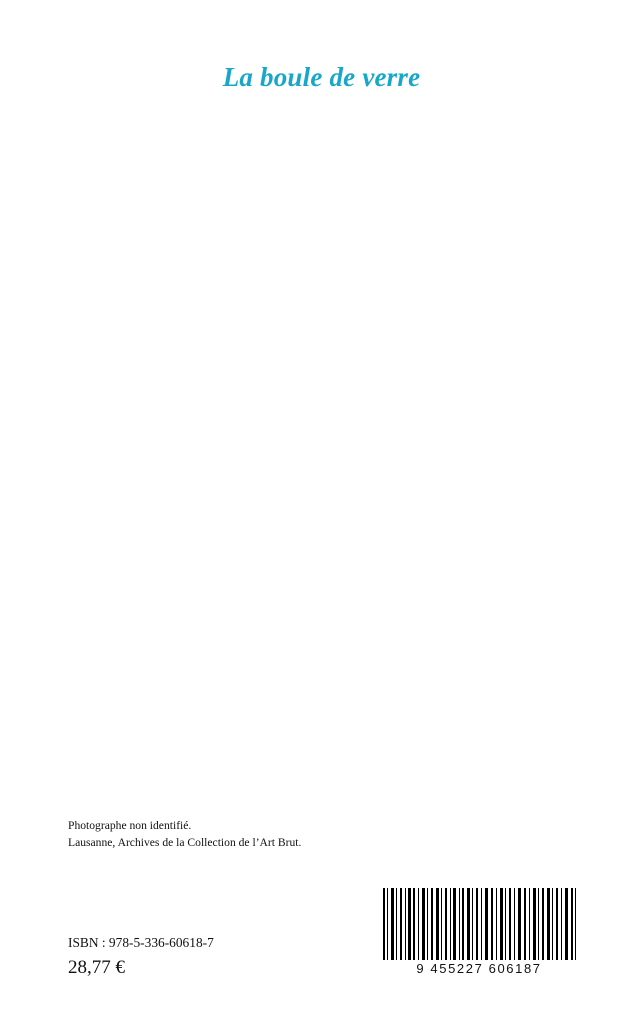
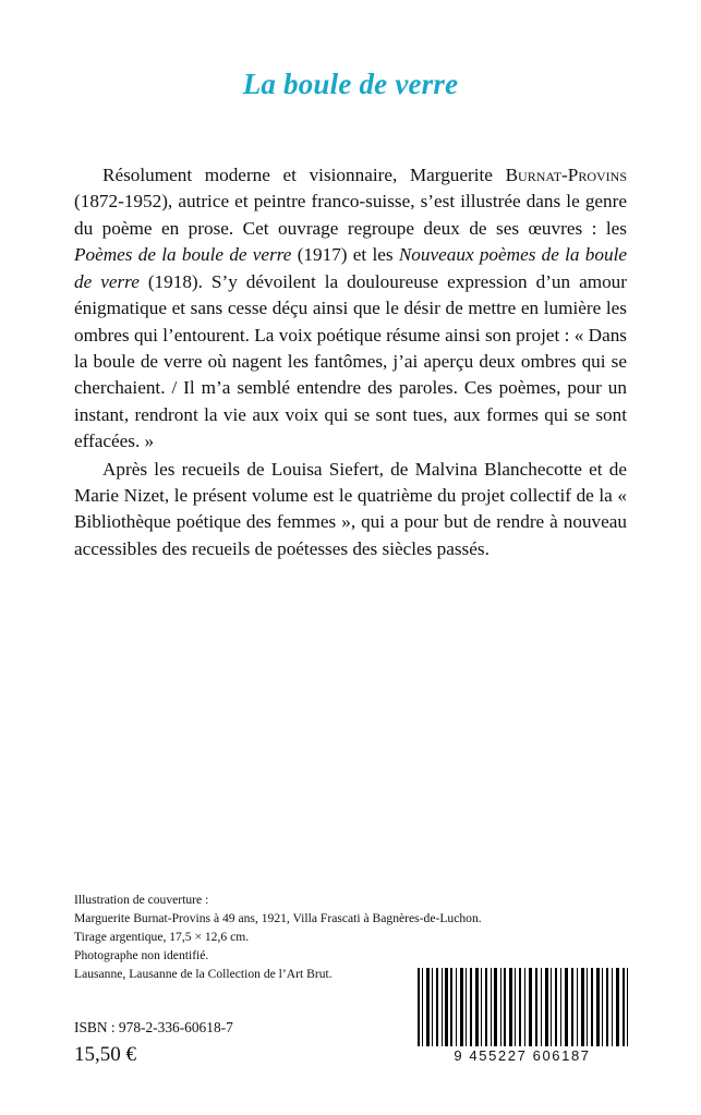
  La boule de verre
+ Résolument moderne et visionnaire, Marguerite Burnat-Provins (1872-1952), autrice et peintre franco-suisse, s’est illustrée dans le genre du poème en prose. Cet ouvrage regroupe deux de ses œuvres : les Poèmes de la boule de verre (1917) et les Nouveaux poèmes de la boule de verre (1918). S’y dévoilent la douloureuse expression d’un amour énigmatique et sans cesse déçu ainsi que le désir de mettre en lumière les ombres qui l’entourent. La voix poétique résume ainsi son projet : « Dans la boule de verre où nagent les fantômes, j’ai aperçu deux ombres qui se cherchaient. / Il m’a semblé entendre des paroles. Ces poèmes, pour un instant, rendront la vie aux voix qui se sont tues, aux formes qui se sont effacées. »
+ Après les recueils de Louisa Siefert, de Malvina Blanchecotte et de Marie Nizet, le présent volume est le quatrième du projet collectif de la « Bibliothèque poétique des femmes », qui a pour but de rendre à nouveau accessibles des recueils de poétesses des siècles passés.
+ Illustration de couverture :
+ Marguerite Burnat-Provins à 49 ans, 1921, Villa Frascati à Bagnères-de-Luchon.
+ Tirage argentique, 17,5 × 12,6 cm.
  Photographe non identifié.
- Lausanne, Archives de la Collection de l’Art Brut.
+ Lausanne, Lausanne de la Collection de l’Art Brut.
- ISBN : 978-5-336-60618-7
+ ISBN : 978-2-336-60618-7
- 28,77 €
+ 15,50 €
  9 455227 606187
